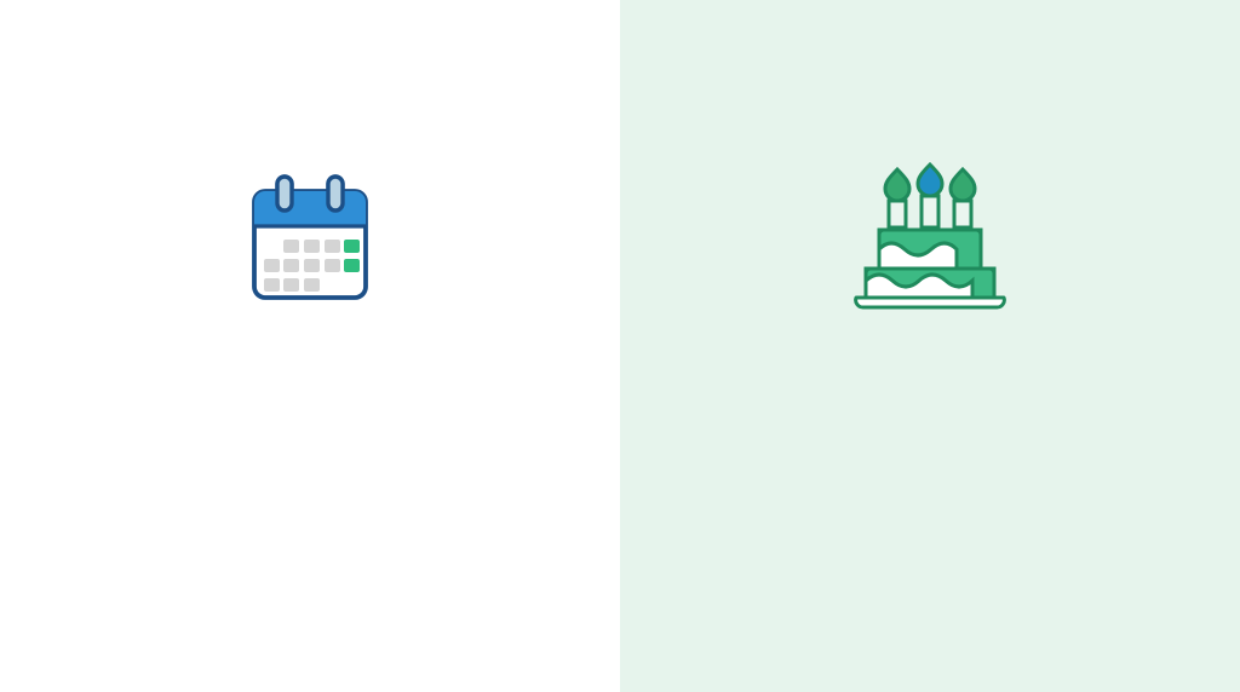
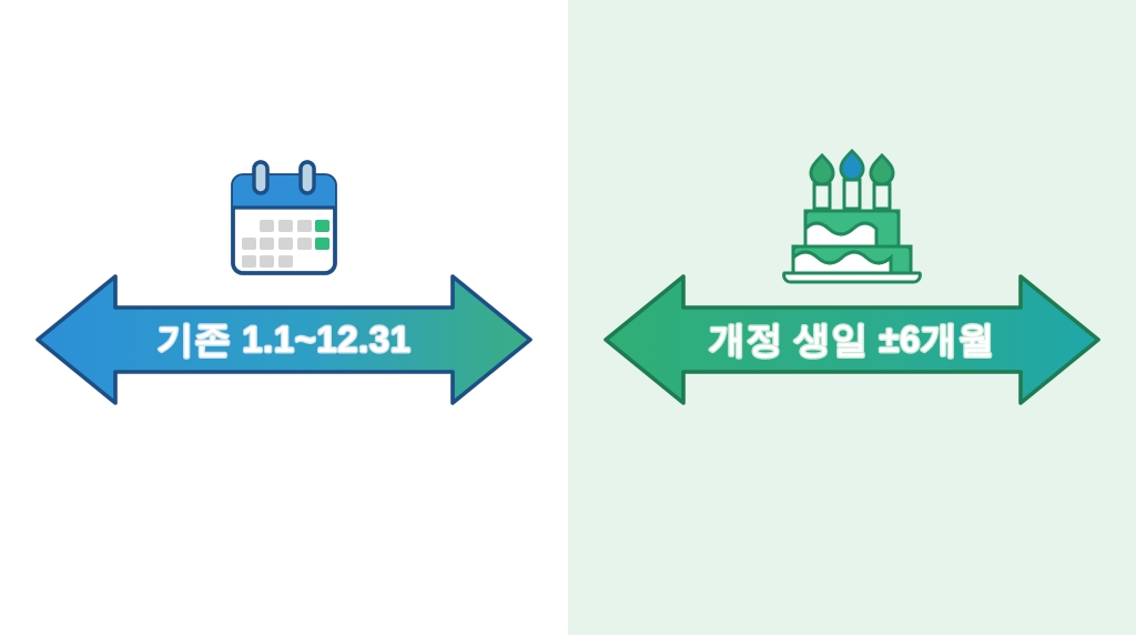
+ 기존 1.1~12.31
+ 개정 생일 ±6개월
